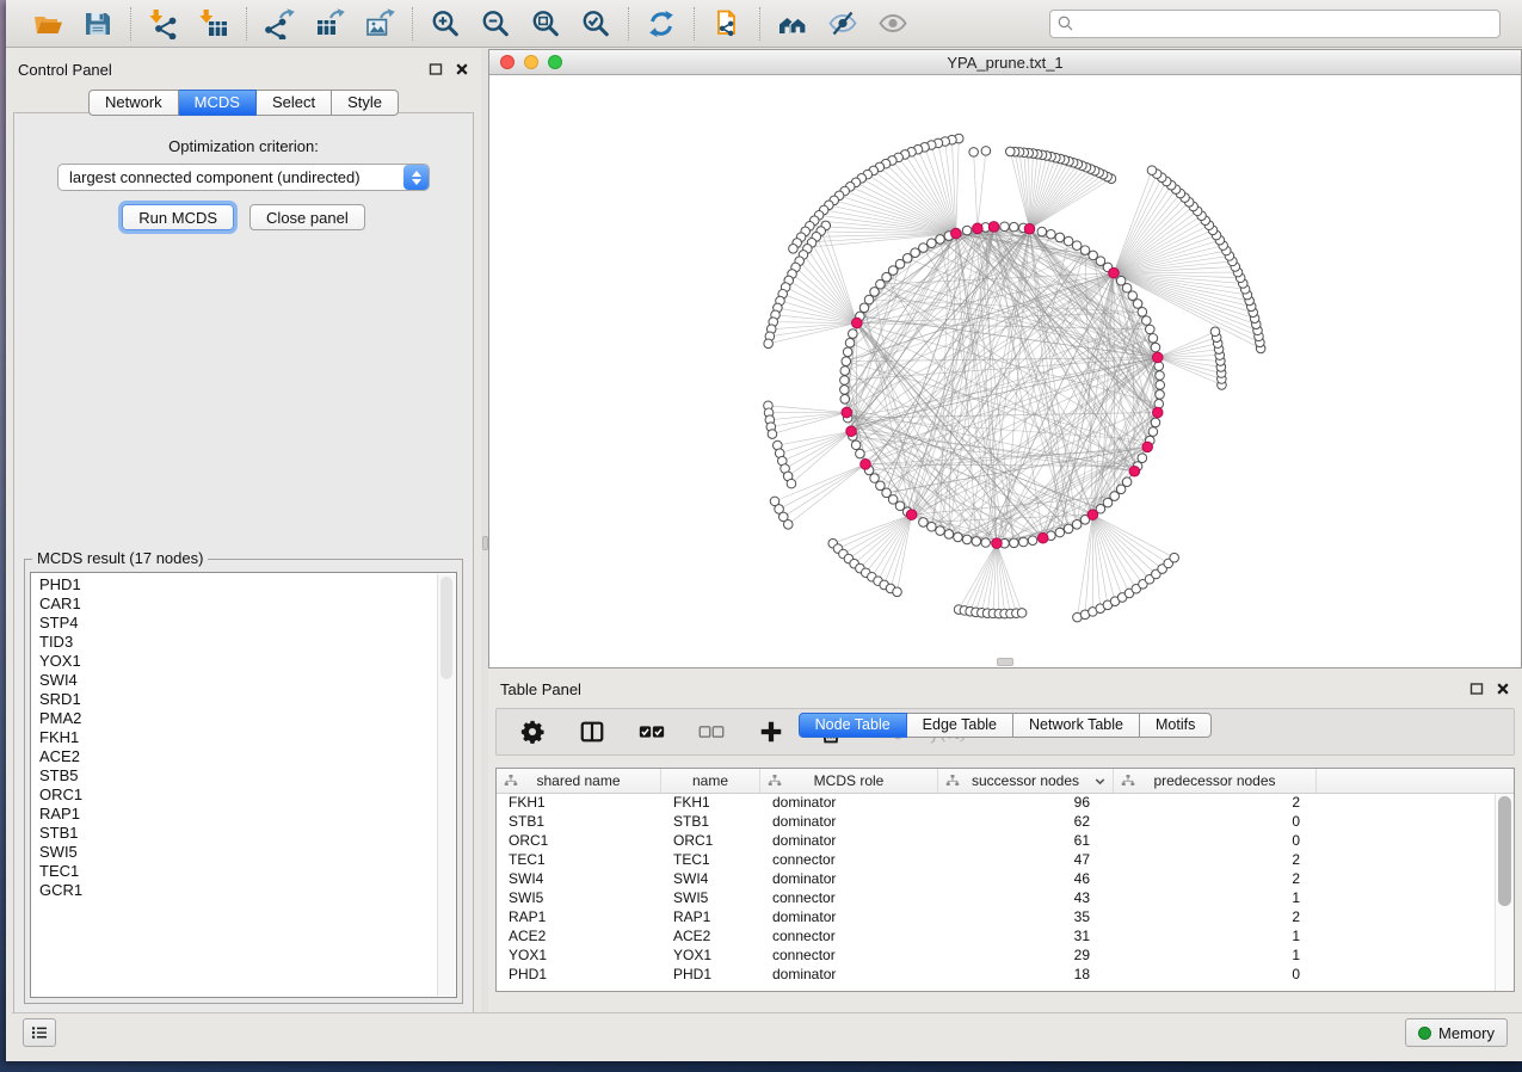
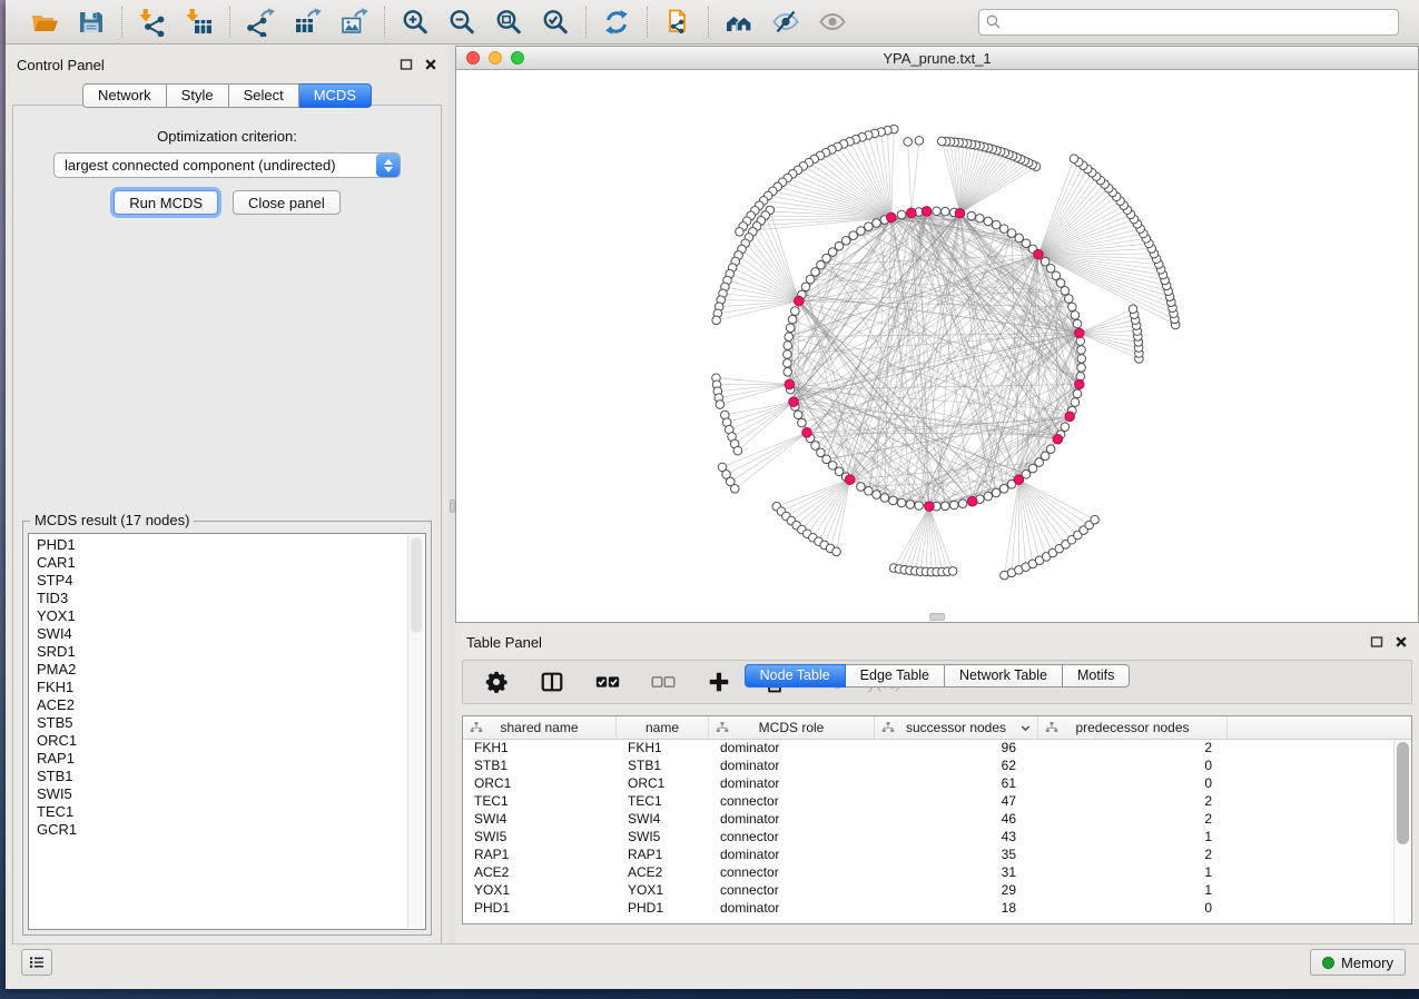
  Control Panel
  Network
- MCDS
+ Style
  Select
- Style
+ MCDS
  Optimization criterion:
  largest connected component (undirected)
  Run MCDS
  Close panel
  MCDS result (17 nodes)
  PHD1
  CAR1
  STP4
  TID3
  YOX1
  SWI4
  SRD1
  PMA2
  FKH1
  ACE2
  STB5
  ORC1
  RAP1
  STB1
  SWI5
  TEC1
  GCR1
  YPA_prune.txt_1
  Table Panel
  shared name
  name
  MCDS role
  successor nodes
  predecessor nodes
  FKH1
  FKH1
  dominator
  96
  2
  STB1
  STB1
  dominator
  62
  0
  ORC1
  ORC1
  dominator
  61
  0
  TEC1
  TEC1
  connector
  47
  2
  SWI4
  SWI4
  dominator
  46
  2
  SWI5
  SWI5
  connector
  43
  1
  RAP1
  RAP1
  dominator
  35
  2
  ACE2
  ACE2
  connector
  31
  1
  YOX1
  YOX1
  connector
  29
  1
  PHD1
  PHD1
  dominator
  18
  0
  Node Table
  Edge Table
  Network Table
  Motifs
  Memory
